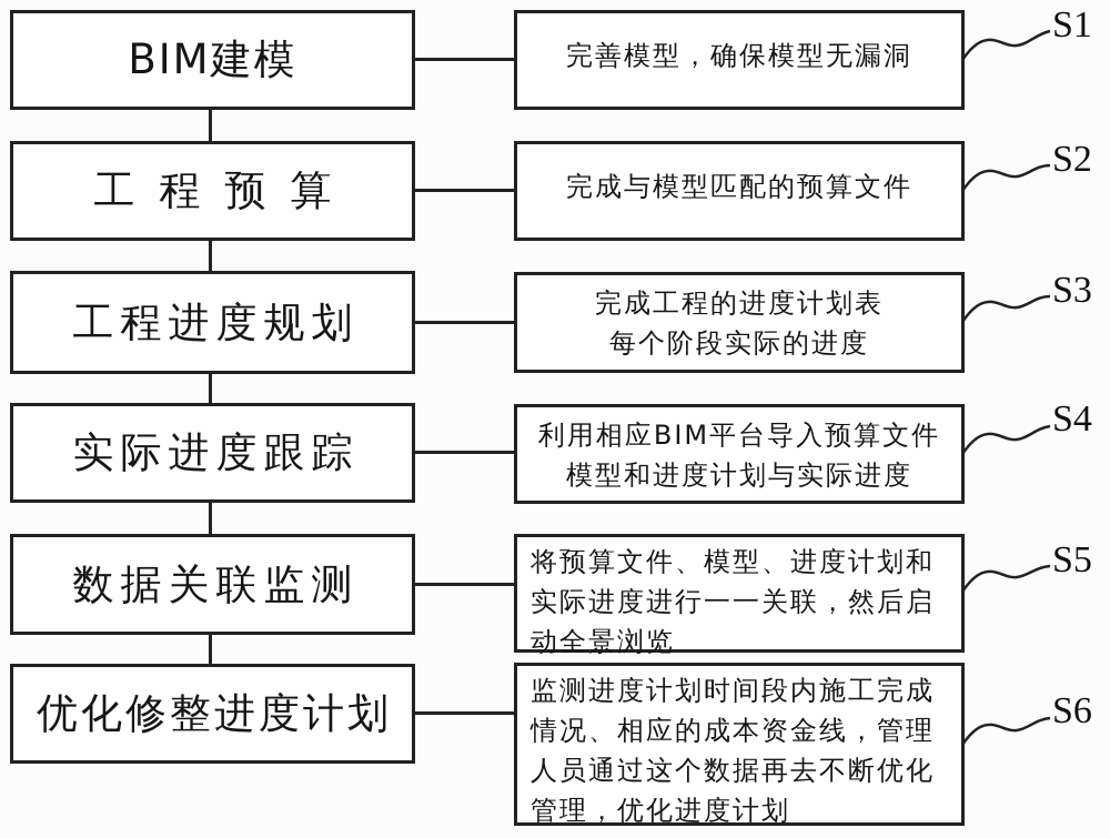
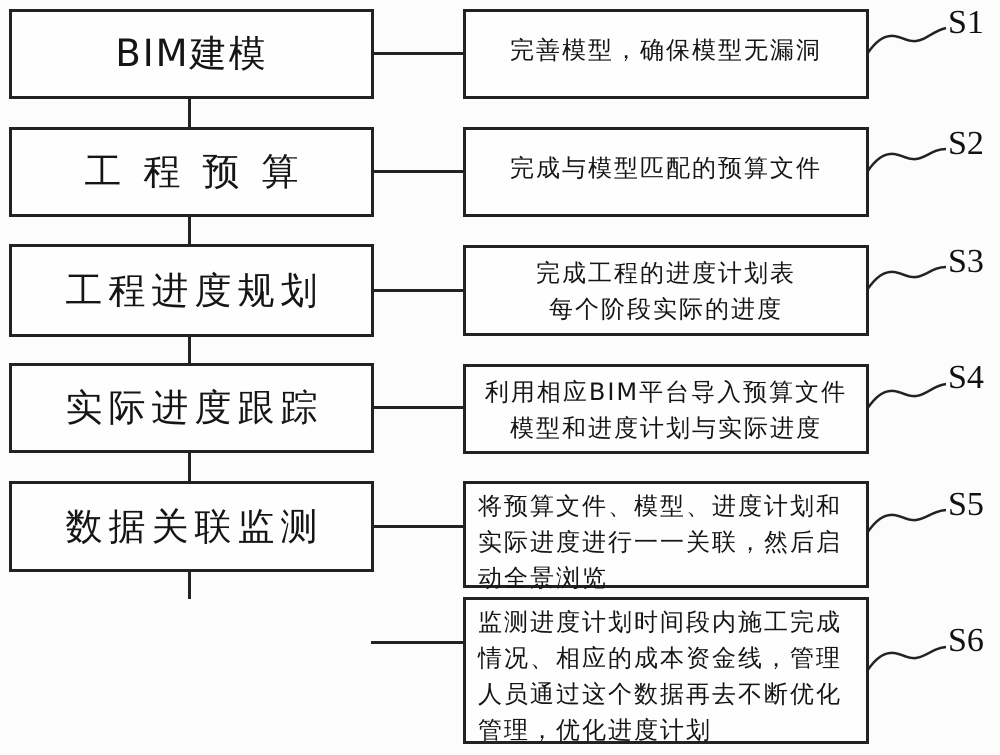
  BIM建模
  完善模型，确保模型无漏洞
  S1
  工程预算
  完成与模型匹配的预算文件
  S2
  工程进度规划
  完成工程的进度计划表
  每个阶段实际的进度
  S3
  实际进度跟踪
  利用相应BIM平台导入预算文件
  模型和进度计划与实际进度
  S4
  数据关联监测
  将预算文件、模型、进度计划和
  实际进度进行一一关联，然后启
  动全景浏览
  S5
- 优化修整进度计划
  监测进度计划时间段内施工完成
  情况、相应的成本资金线，管理
  人员通过这个数据再去不断优化
  管理，优化进度计划
  S6
